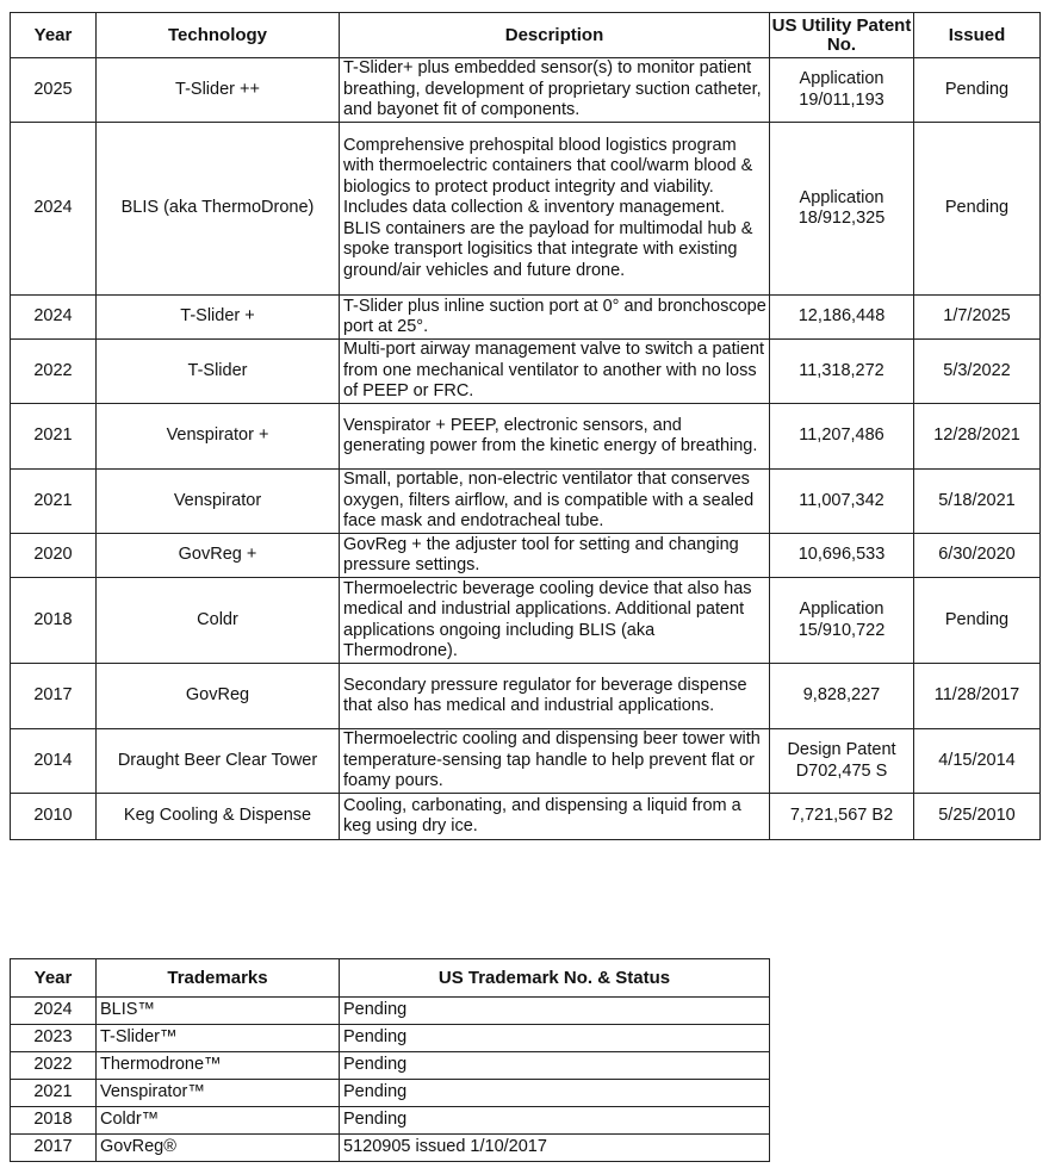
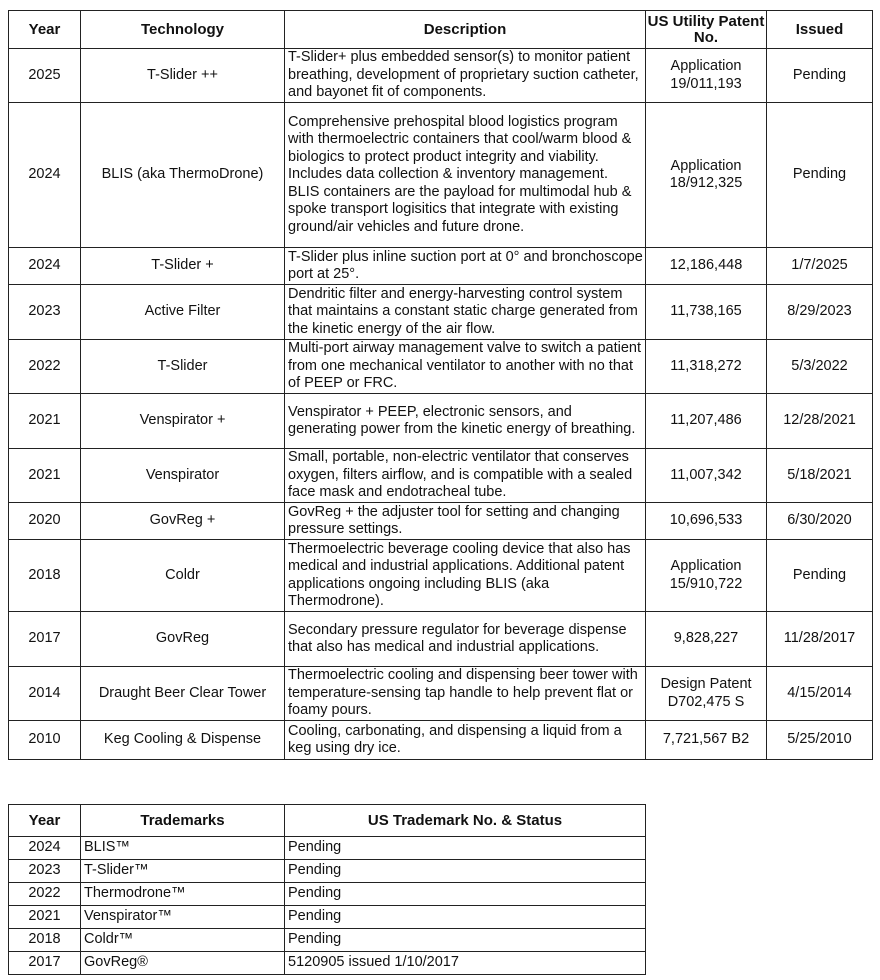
  Year	Technology	Description	US Utility Patent No.	Issued
  2025	T-Slider ++	T-Slider+ plus embedded sensor(s) to monitor patient breathing, development of proprietary suction catheter, and bayonet fit of components.	Application19/011,193	Pending
  2024	BLIS (aka ThermoDrone)	Comprehensive prehospital blood logistics program with thermoelectric containers that cool/warm blood & biologics to protect product integrity and viability. Includes data collection & inventory management. BLIS containers are the payload for multimodal hub & spoke transport logisitics that integrate with existing ground/air vehicles and future drone.	Application18/912,325	Pending
  2024	T-Slider +	T-Slider plus inline suction port at 0° and bronchoscope port at 25°.	12,186,448	1/7/2025
+ 2023	Active Filter	Dendritic filter and energy-harvesting control system that maintains a constant static charge generated from the kinetic energy of the air flow.	11,738,165	8/29/2023
- 2022	T-Slider	Multi-port airway management valve to switch a patient from one mechanical ventilator to another with no loss of PEEP or FRC.	11,318,272	5/3/2022
+ 2022	T-Slider	Multi-port airway management valve to switch a patient from one mechanical ventilator to another with no that of PEEP or FRC.	11,318,272	5/3/2022
  2021	Venspirator +	Venspirator + PEEP, electronic sensors, and generating power from the kinetic energy of breathing.	11,207,486	12/28/2021
  2021	Venspirator	Small, portable, non-electric ventilator that conserves oxygen, filters airflow, and is compatible with a sealed face mask and endotracheal tube.	11,007,342	5/18/2021
  2020	GovReg +	GovReg + the adjuster tool for setting and changing pressure settings.	10,696,533	6/30/2020
  2018	Coldr	Thermoelectric beverage cooling device that also has medical and industrial applications. Additional patent applications ongoing including BLIS (aka Thermodrone).	Application15/910,722	Pending
  2017	GovReg	Secondary pressure regulator for beverage dispense that also has medical and industrial applications.	9,828,227	11/28/2017
  2014	Draught Beer Clear Tower	Thermoelectric cooling and dispensing beer tower with temperature-sensing tap handle to help prevent flat or foamy pours.	Design PatentD702,475 S	4/15/2014
  2010	Keg Cooling & Dispense	Cooling, carbonating, and dispensing a liquid from a keg using dry ice.	7,721,567 B2	5/25/2010
  Year	Trademarks	US Trademark No. & Status
  2024	BLIS™	Pending
  2023	T-Slider™	Pending
  2022	Thermodrone™	Pending
  2021	Venspirator™	Pending
  2018	Coldr™	Pending
  2017	GovReg®	5120905 issued 1/10/2017
